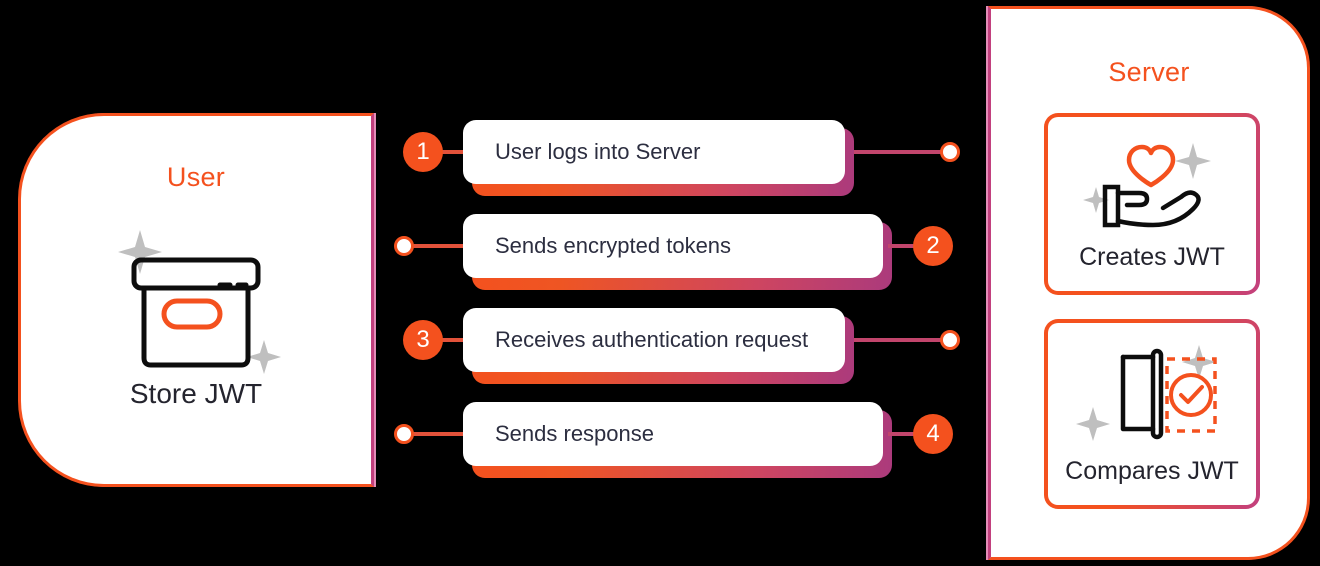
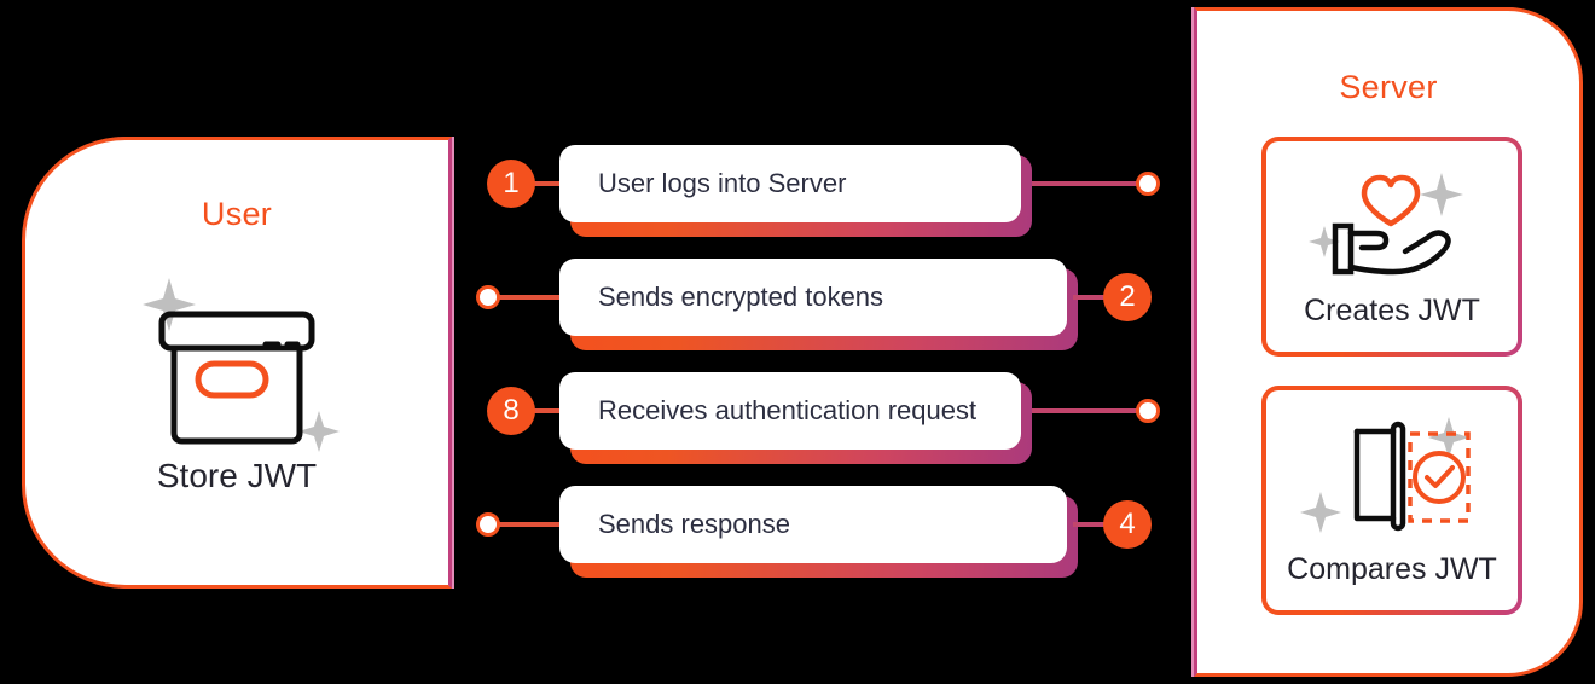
  User
  Store JWT
  Server
  Creates JWT
  Compares JWT
  User logs into Server
  1
  Sends encrypted tokens
  2
  Receives authentication request
- 3
+ 8
  Sends response
  4
